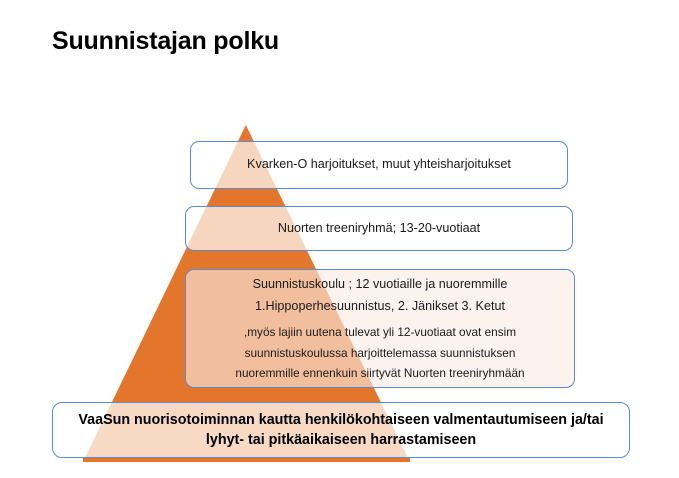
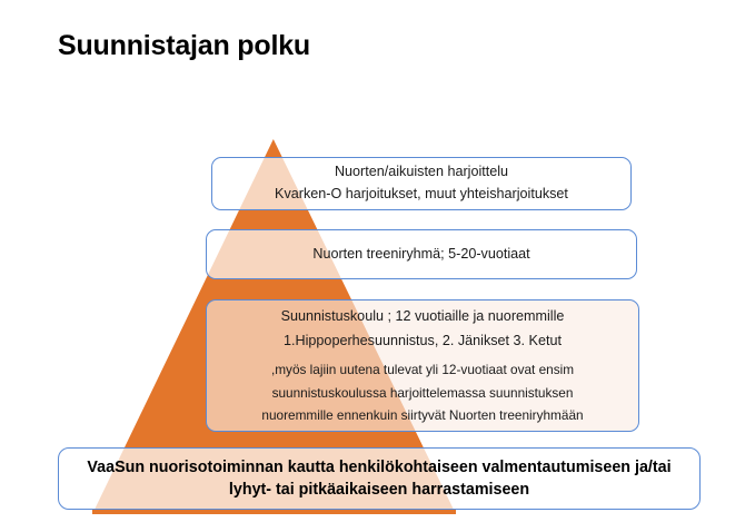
  Suunnistajan polku
+ Nuorten/aikuisten harjoittelu
  Kvarken-O harjoitukset, muut yhteisharjoitukset
- Nuorten treeniryhmä; 13-20-vuotiaat
+ Nuorten treeniryhmä; 5-20-vuotiaat
  Suunnistuskoulu ; 12 vuotiaille ja nuoremmille
  1.Hippoperhesuunnistus, 2. Jänikset 3. Ketut
  ,myös lajiin uutena tulevat yli 12-vuotiaat ovat ensim
  suunnistuskoulussa harjoittelemassa suunnistuksen
  nuoremmille ennenkuin siirtyvät Nuorten treeniryhmään
  VaaSun nuorisotoiminnan kautta henkilökohtaiseen valmentautumiseen ja/tai
  lyhyt- tai pitkäaikaiseen harrastamiseen
